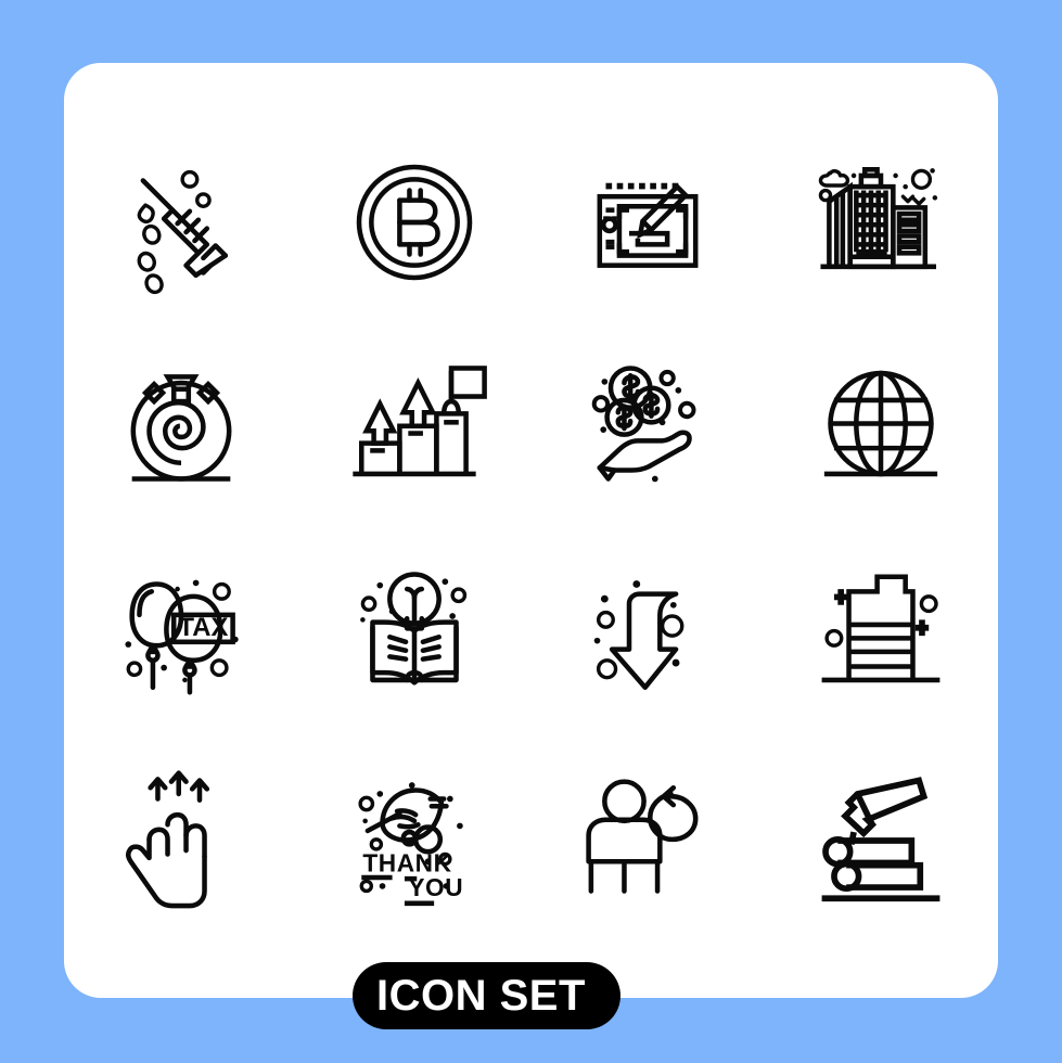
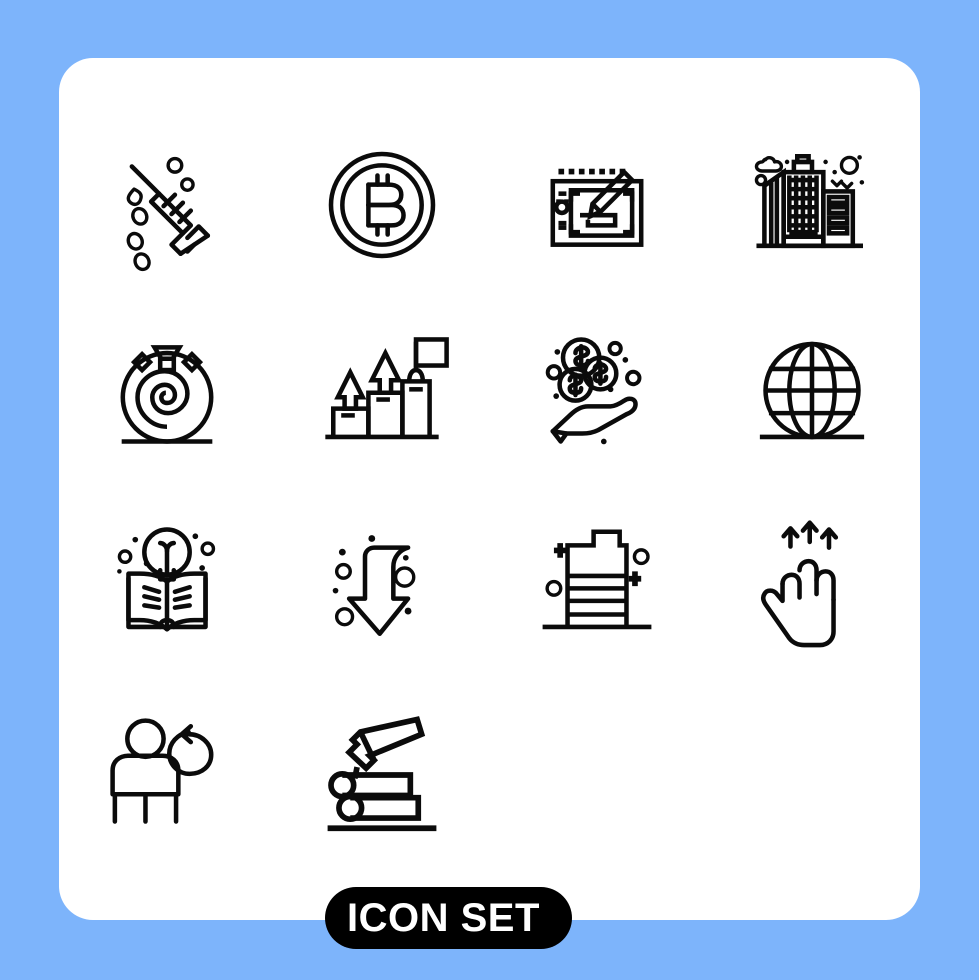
- TAX
- THANK
- YOU
  ICON SET
